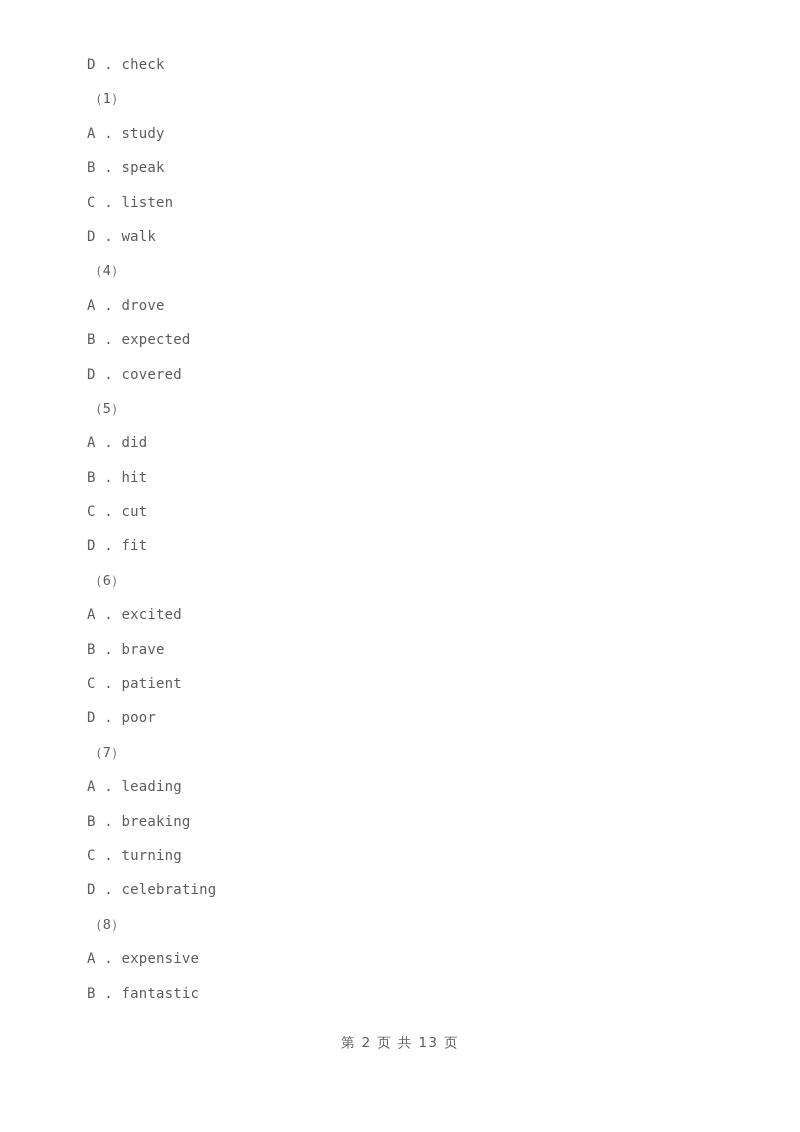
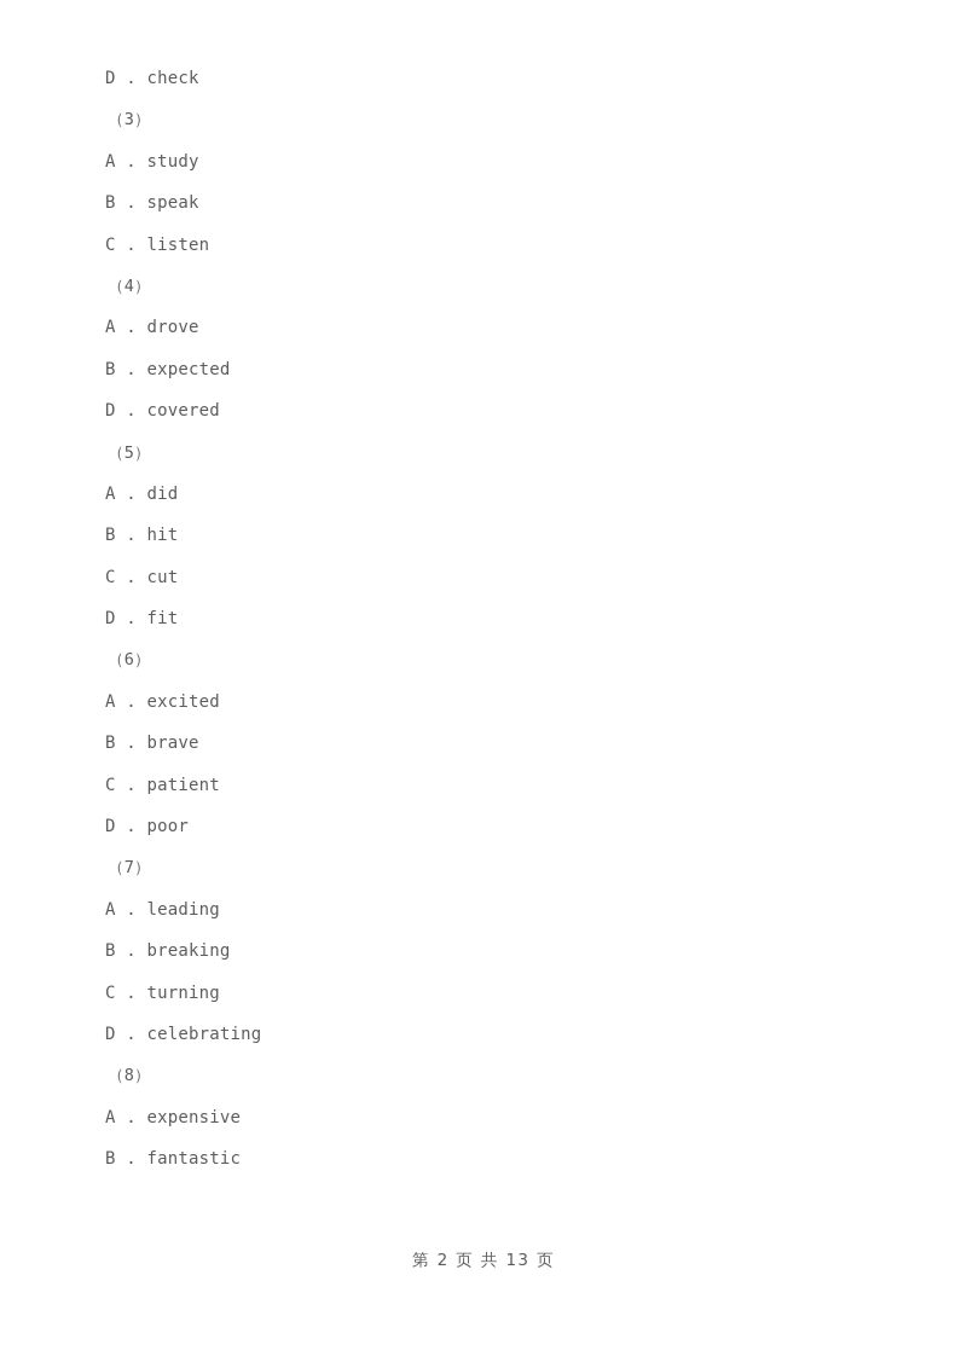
  D . check
- （1）
+ （3）
  A . study
  B . speak
  C . listen
- D . walk
  （4）
  A . drove
  B . expected
  D . covered
  （5）
  A . did
  B . hit
  C . cut
  D . fit
  （6）
  A . excited
  B . brave
  C . patient
  D . poor
  （7）
  A . leading
  B . breaking
  C . turning
  D . celebrating
  （8）
  A . expensive
  B . fantastic
  第 2 页 共 13 页
